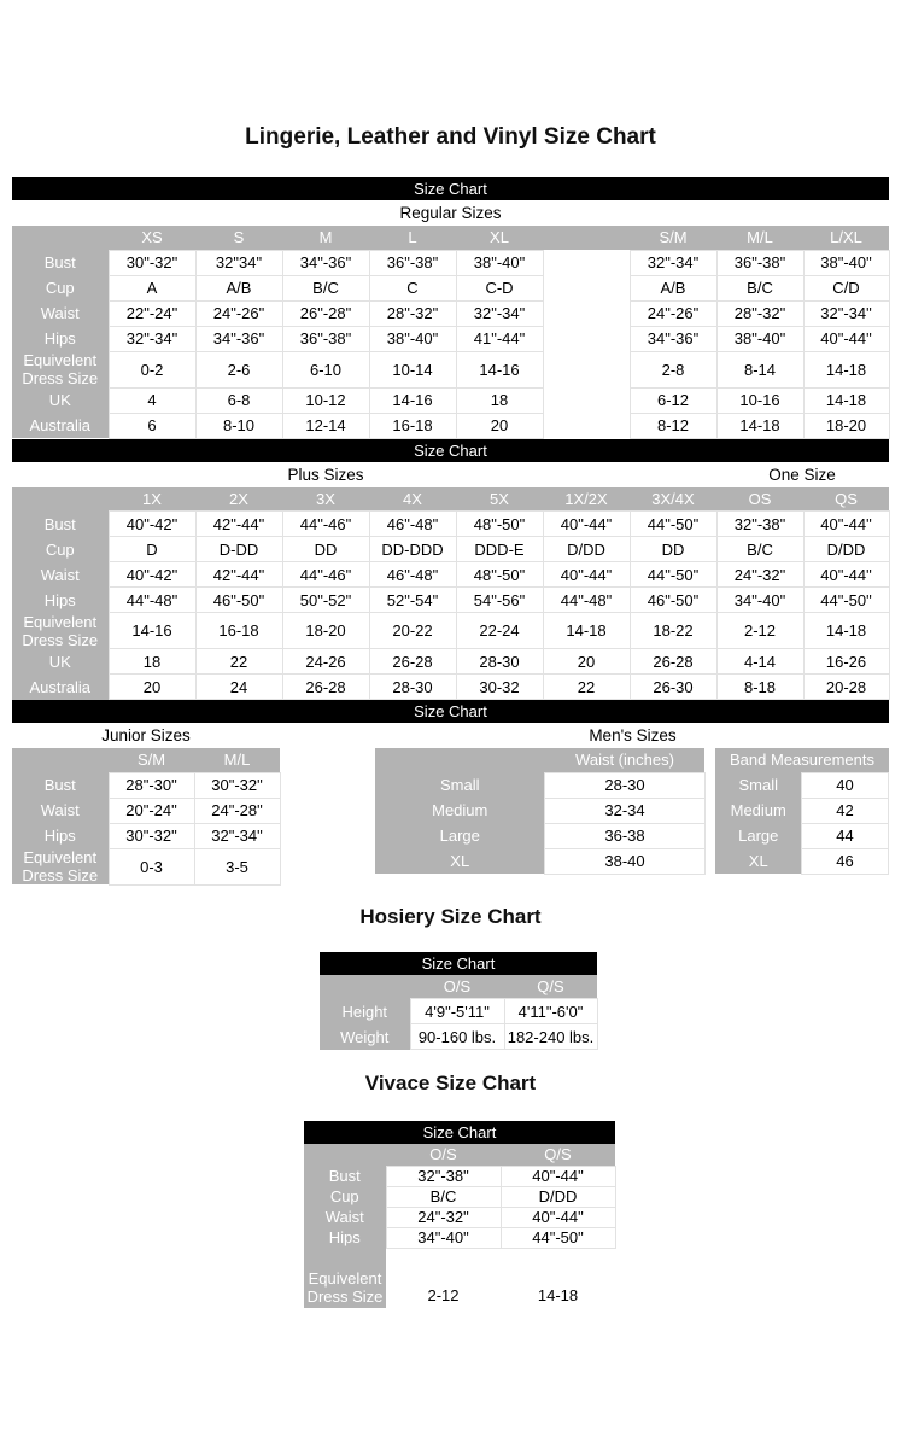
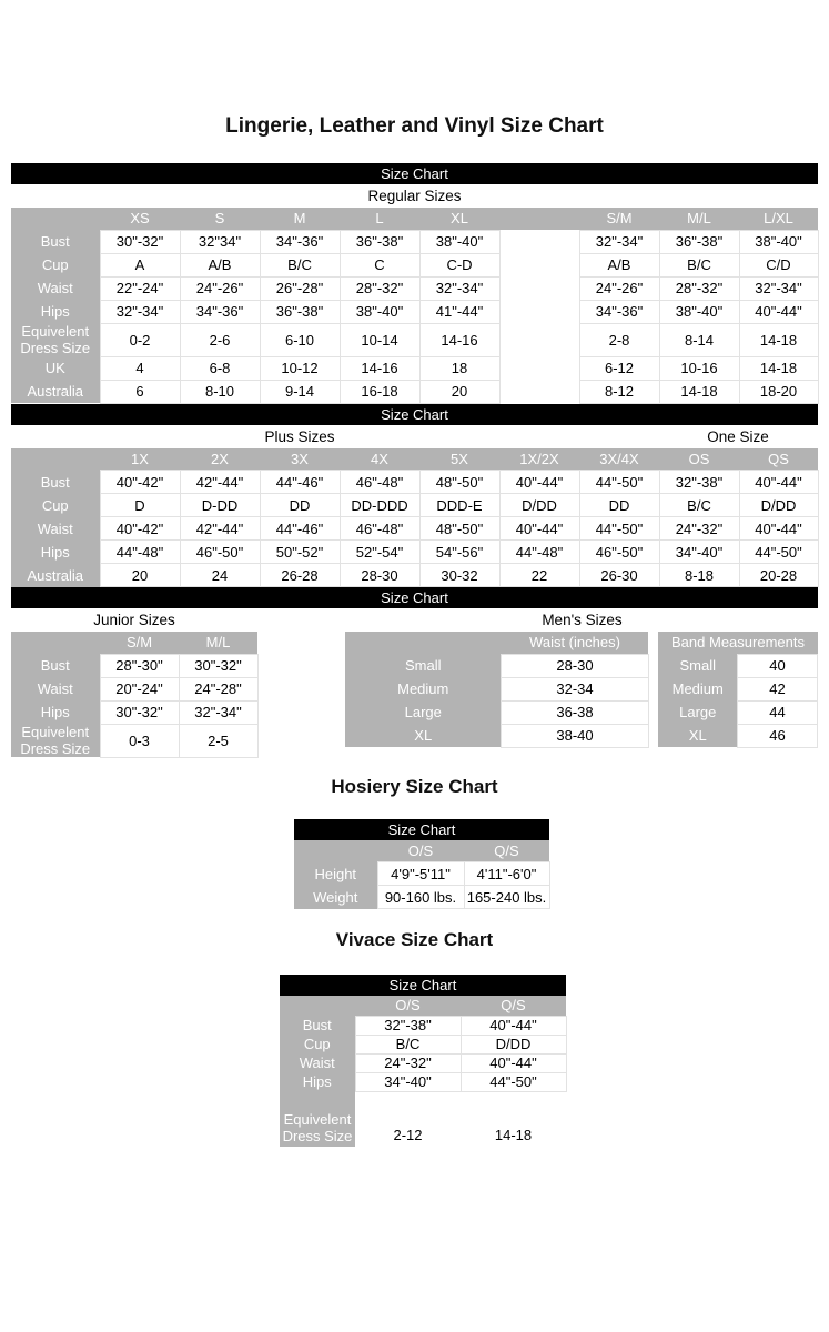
  Lingerie, Leather and Vinyl Size Chart
  Size Chart
  Regular Sizes
  	XS	S	M	L	XL		S/M	M/L	L/XL
  Bust	30"-32"	32"34"	34"-36"	36"-38"	38"-40"		32"-34"	36"-38"	38"-40"
  Cup	A	A/B	B/C	C	C-D		A/B	B/C	C/D
  Waist	22"-24"	24"-26"	26"-28"	28"-32"	32"-34"		24"-26"	28"-32"	32"-34"
  Hips	32"-34"	34"-36"	36"-38"	38"-40"	41"-44"		34"-36"	38"-40"	40"-44"
  Equivelent Dress Size	0-2	2-6	6-10	10-14	14-16		2-8	8-14	14-18
  UK	4	6-8	10-12	14-16	18		6-12	10-16	14-18
- Australia	6	8-10	12-14	16-18	20		8-12	14-18	18-20
+ Australia	6	8-10	9-14	16-18	20		8-12	14-18	18-20
  Size Chart
  Plus Sizes
  One Size
  	1X	2X	3X	4X	5X	1X/2X	3X/4X	OS	QS
  Bust	40"-42"	42"-44"	44"-46"	46"-48"	48"-50"	40"-44"	44"-50"	32"-38"	40"-44"
  Cup	D	D-DD	DD	DD-DDD	DDD-E	D/DD	DD	B/C	D/DD
  Waist	40"-42"	42"-44"	44"-46"	46"-48"	48"-50"	40"-44"	44"-50"	24"-32"	40"-44"
  Hips	44"-48"	46"-50"	50"-52"	52"-54"	54"-56"	44"-48"	46"-50"	34"-40"	44"-50"
- Equivelent Dress Size	14-16	16-18	18-20	20-22	22-24	14-18	18-22	2-12	14-18
- UK	18	22	24-26	26-28	28-30	20	26-28	4-14	16-26
  Australia	20	24	26-28	28-30	30-32	22	26-30	8-18	20-28
  Size Chart
  Junior Sizes
  Men's Sizes
  	S/M	M/L
  Bust	28"-30"	30"-32"
  Waist	20"-24"	24"-28"
  Hips	30"-32"	32"-34"
- Equivelent Dress Size	0-3	3-5
+ Equivelent Dress Size	0-3	2-5
  	Waist (inches)		Band Measurements
  Small	28-30		Small	40
  Medium	32-34		Medium	42
  Large	36-38		Large	44
  XL	38-40		XL	46
  Hosiery Size Chart
  Size Chart
  	O/S	Q/S
  Height	4'9"-5'11"	4'11"-6'0"
- Weight	90-160 lbs.	182-240 lbs.
+ Weight	90-160 lbs.	165-240 lbs.
  Vivace Size Chart
  Size Chart
  	O/S	Q/S
  Bust	32"-38"	40"-44"
  Cup	B/C	D/DD
  Waist	24"-32"	40"-44"
  Hips	34"-40"	44"-50"
  Equivelent Dress Size	2-12	14-18
